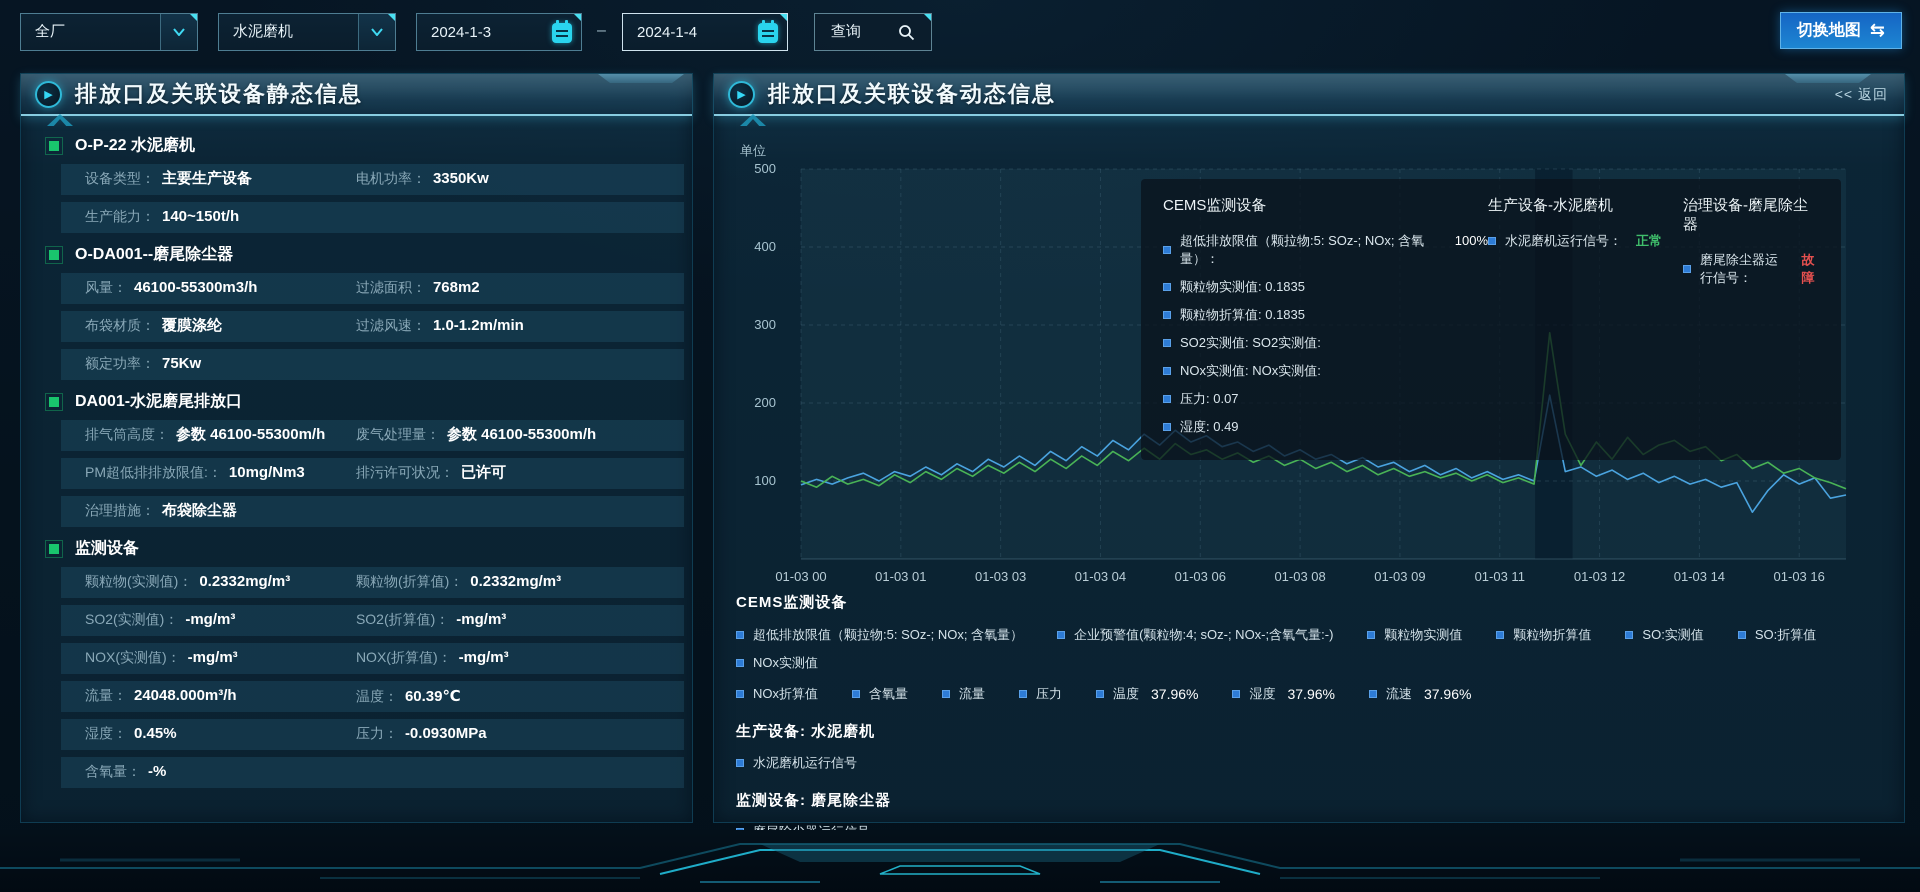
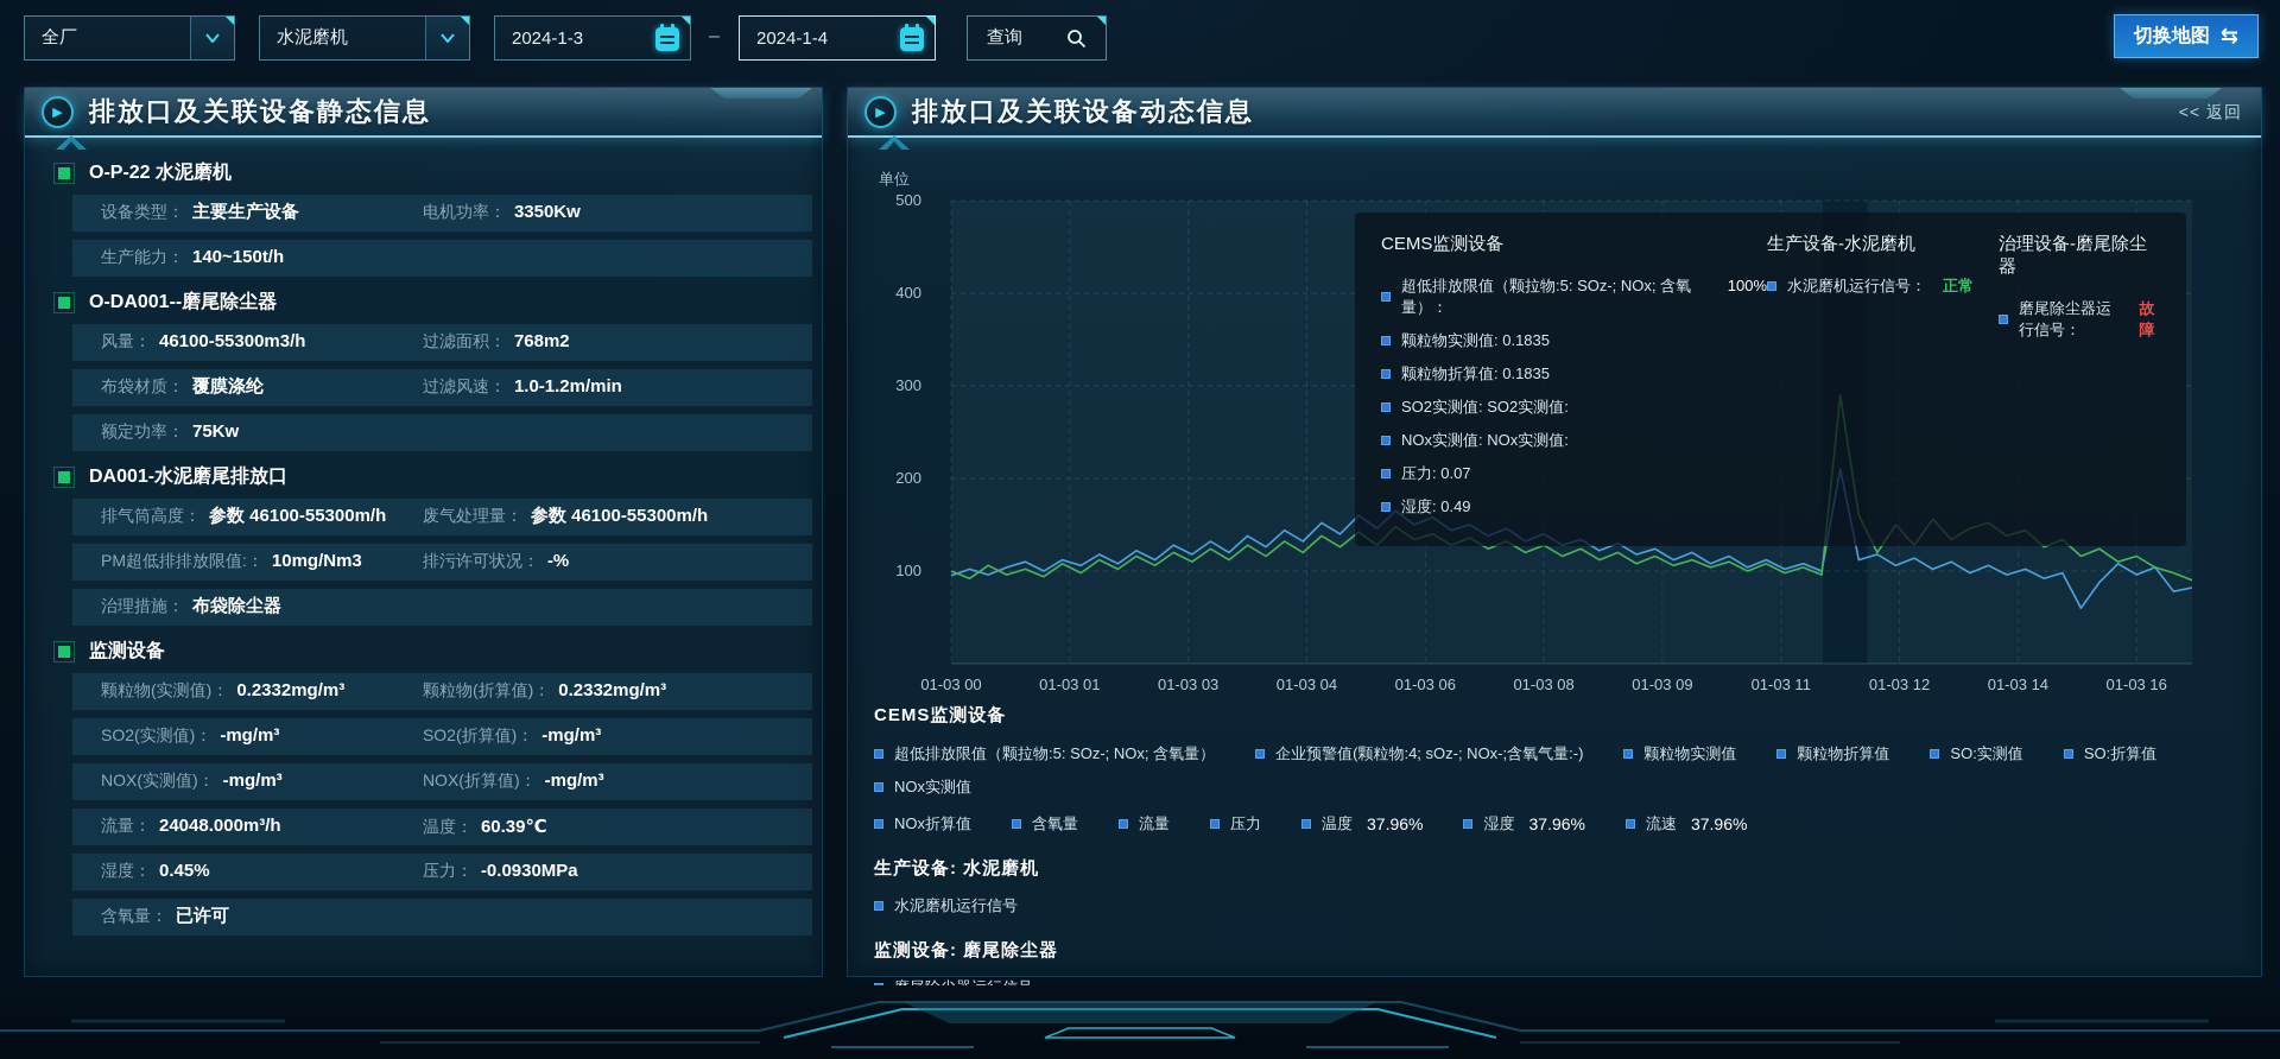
  全厂
  水泥磨机
  2024-1-3
  –
  2024-1-4
  查询
  切换地图
  ⇆
  ▶
  排放口及关联设备静态信息
  O-P-22 水泥磨机
  设备类型：
  主要生产设备
  电机功率：
  3350Kw
  生产能力：
  140~150t/h
  O-DA001--磨尾除尘器
  风量：
  46100-55300m3/h
  过滤面积：
  768m2
  布袋材质：
  覆膜涤纶
  过滤风速：
  1.0-1.2m/min
  额定功率：
  75Kw
  DA001-水泥磨尾排放口
  排气筒高度：
  参数 46100-55300m/h
  废气处理量：
  参数 46100-55300m/h
  PM超低排排放限值:：
  10mg/Nm3
  排污许可状况：
- 已许可
+ -%
  治理措施：
  布袋除尘器
  监测设备
  颗粒物(实测值)：
  0.2332mg/m³
  颗粒物(折算值)：
  0.2332mg/m³
  SO2(实测值)：
  -mg/m³
  SO2(折算值)：
  -mg/m³
  NOX(实测值)：
  -mg/m³
  NOX(折算值)：
  -mg/m³
  流量：
  24048.000m³/h
  温度：
  60.39℃
  湿度：
  0.45%
  压力：
  -0.0930MPa
  含氧量：
- -%
+ 已许可
  ▶
  排放口及关联设备动态信息
  << 返回
  单位
  100
  200
  300
  400
  500
  01-03 00
  01-03 01
  01-03 03
  01-03 04
  01-03 06
  01-03 08
  01-03 09
  01-03 11
  01-03 12
  01-03 14
  01-03 16
  CEMS监测设备
  超低排放限值（颗拉物:5: SOz-; NOx; 含氧量）：
  100%
  颗粒物实测值: 0.1835
  颗粒物折算值: 0.1835
  SO2实测值: SO2实测值:
  NOx实测值: NOx实测值:
  压力: 0.07
  湿度: 0.49
  生产设备-水泥磨机
  水泥磨机运行信号：
  正常
  治理设备-磨尾除尘器
  磨尾除尘器运行信号：
  故障
  CEMS监测设备
  超低排放限值（颗拉物:5: SOz-; NOx; 含氧量）
  企业预警值(颗粒物:4; sOz-; NOx-;含氧气量:-)
  颗粒物实测值
  颗粒物折算值
  SO:实测值
  SO:折算值
  NOx实测值
  NOx折算值
  含氧量
  流量
  压力
  温度
  37.96%
  湿度
  37.96%
  流速
  37.96%
  生产设备: 水泥磨机
  水泥磨机运行信号
  监测设备: 磨尾除尘器
